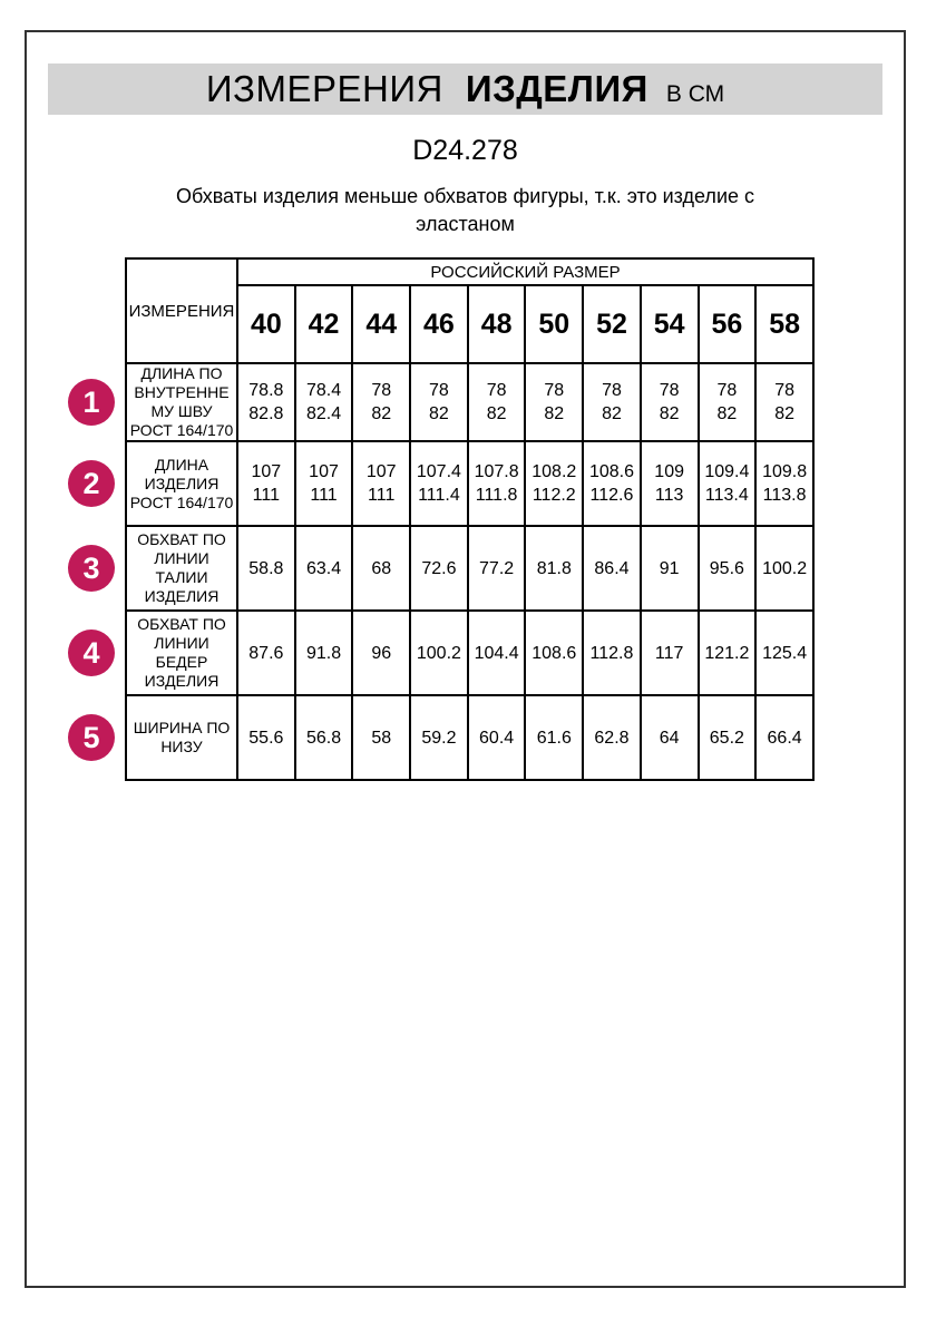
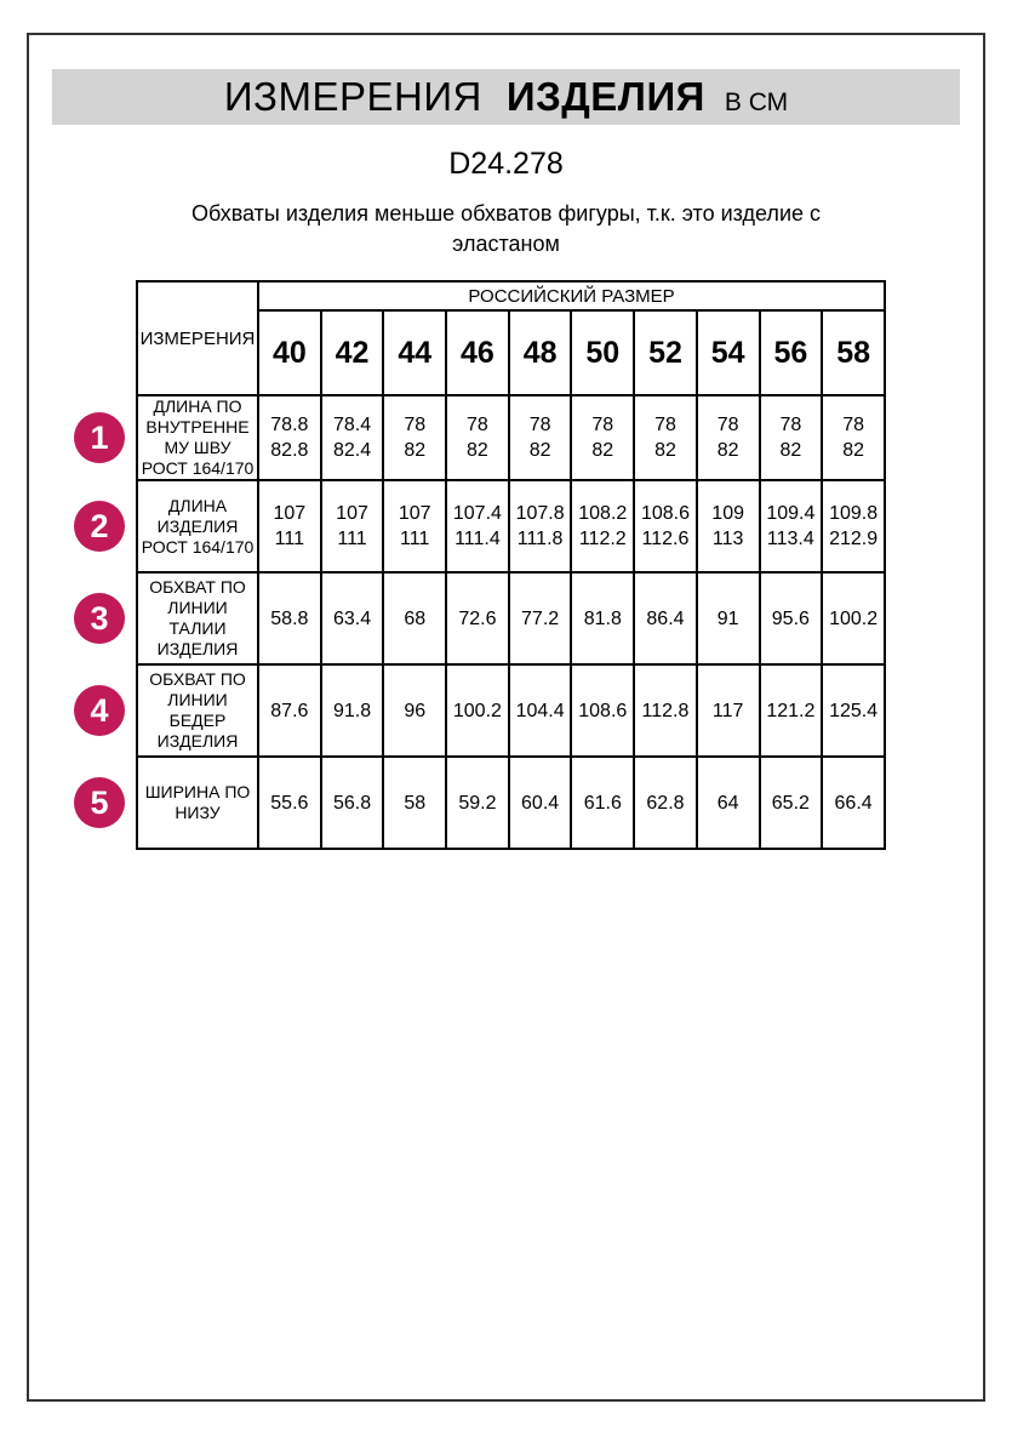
  ИЗМЕРЕНИЯ ИЗДЕЛИЯ В СМ
  D24.278
  Обхваты изделия меньше обхватов фигуры, т.к. это изделие с
  эластаном
  ИЗМЕРЕНИЯ	РОССИЙСКИЙ РАЗМЕР
  40	42	44	46	48	50	52	54	56	58
  1ДЛИНА ПОВНУТРЕННЕМУ ШВУРОСТ 164/170	78.882.8	78.482.4	7882	7882	7882	7882	7882	7882	7882	7882
- 2ДЛИНАИЗДЕЛИЯРОСТ 164/170	107111	107111	107111	107.4111.4	107.8111.8	108.2112.2	108.6112.6	109113	109.4113.4	109.8113.8
+ 2ДЛИНАИЗДЕЛИЯРОСТ 164/170	107111	107111	107111	107.4111.4	107.8111.8	108.2112.2	108.6112.6	109113	109.4113.4	109.8212.9
  3ОБХВАТ ПОЛИНИИТАЛИИИЗДЕЛИЯ	58.8	63.4	68	72.6	77.2	81.8	86.4	91	95.6	100.2
  4ОБХВАТ ПОЛИНИИБЕДЕРИЗДЕЛИЯ	87.6	91.8	96	100.2	104.4	108.6	112.8	117	121.2	125.4
  5 ШИРИНА ПОНИЗУ	55.6	56.8	58	59.2	60.4	61.6	62.8	64	65.2	66.4
